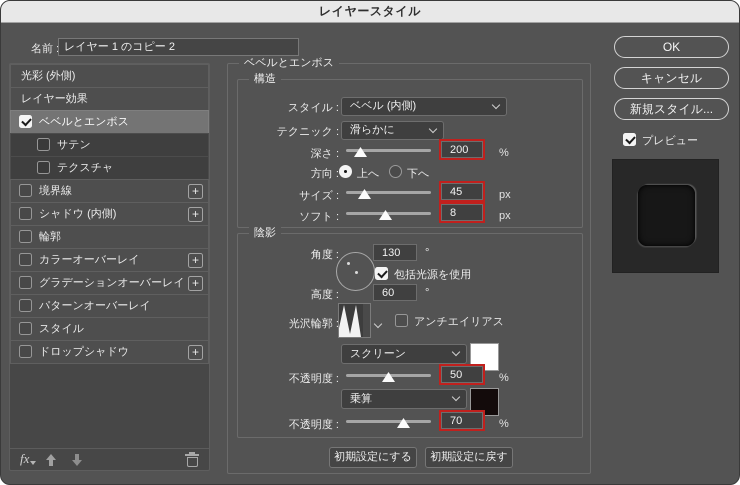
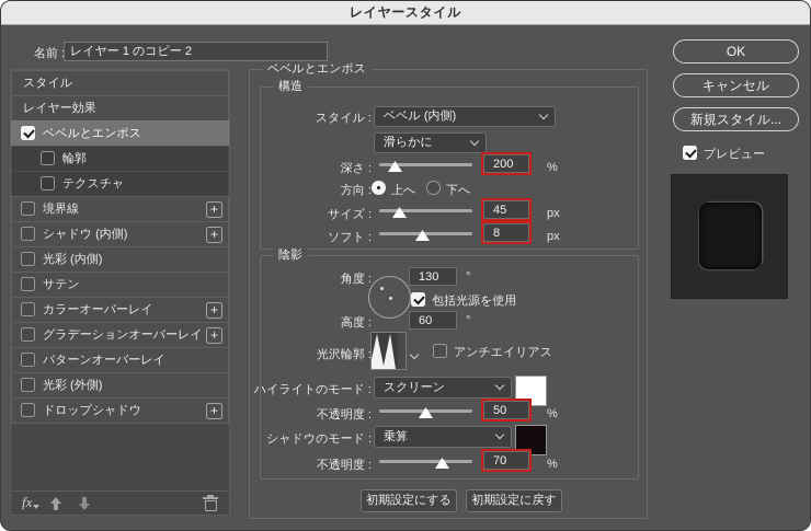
  レイヤースタイル
  レイヤー 1 のコピー 2
  OK
  キャンセル
  新規スタイル...
  プレビュー
- 光彩 (外側)
+ スタイル
  レイヤー効果
  ベベルとエンボス
- サテン
+ 輪郭
  テクスチャ
  境界線
  +
  シャドウ (内側)
  +
+ 光彩 (内側)
- 輪郭
+ サテン
  カラーオーバーレイ
  +
  グラデーションオーバーレイ
  +
  パターンオーバーレイ
- スタイル
+ 光彩 (外側)
  ドロップシャドウ
  +
  fx
  ベベルとエンボス
  構造
  スタイル :
  ベベル (内側)
- テクニック :
  滑らかに
  深さ :
  200
  %
  方向 :
  上へ
  下へ
  サイズ :
  45
  px
  ソフト :
  8
  px
  陰影
  角度 :
  130
  °
  包括光源を使用
  高度 :
  60
  °
  光沢輪郭
  アンチエイリアス
+ ハイライトのモード :
  スクリーン
  不透明度 :
  50
  %
+ シャドウのモード :
  乗算
  不透明度 :
  70
  %
  初期設定にする
  初期設定に戻す
